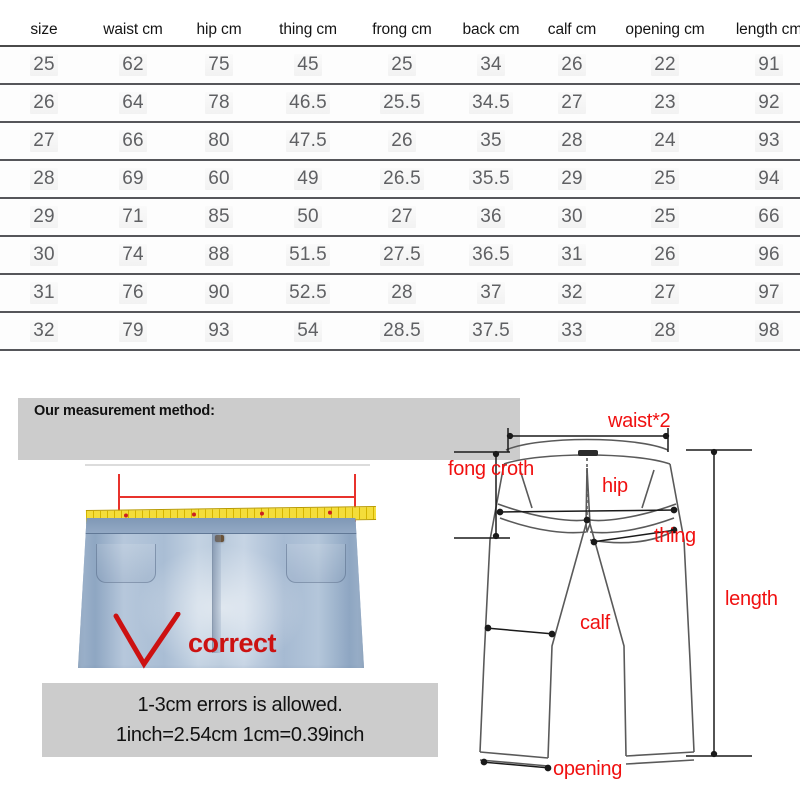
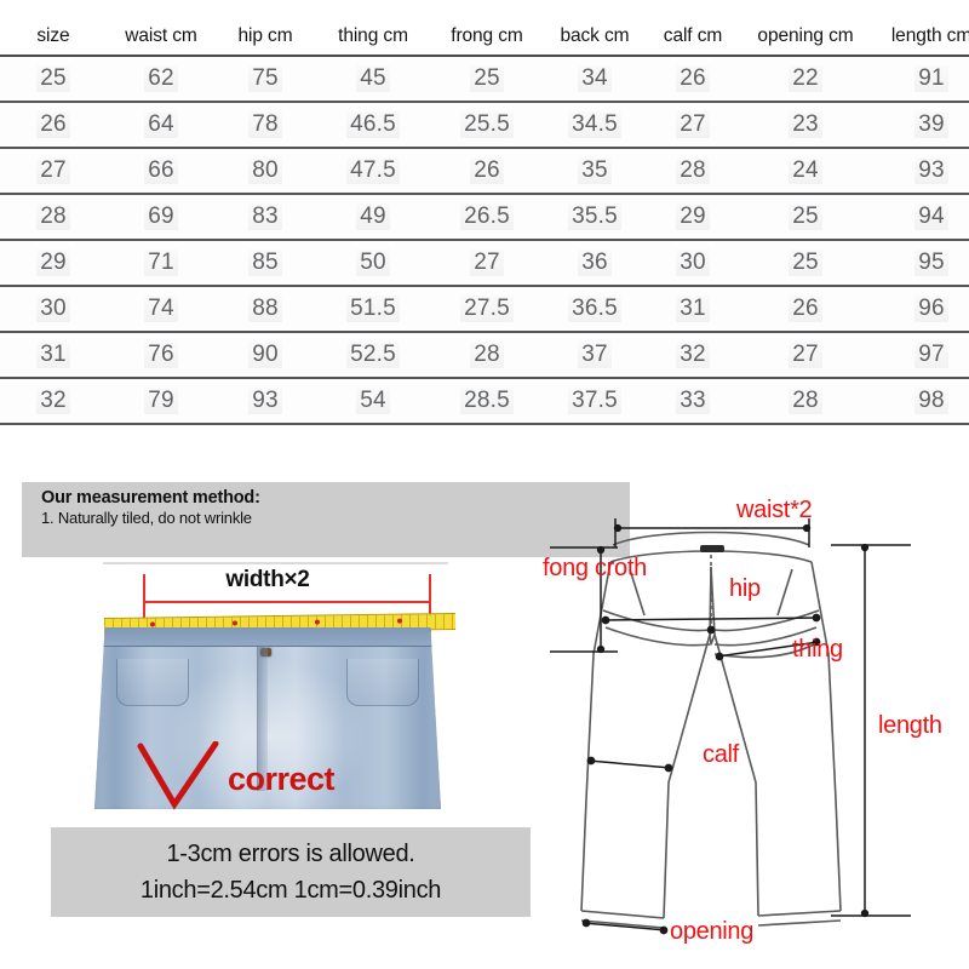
  size	waist cm	hip cm	thing cm	frong cm	back cm	calf cm	opening cm	length cm
  25	62	75	45	25	34	26	22	91
- 26	64	78	46.5	25.5	34.5	27	23	92
+ 26	64	78	46.5	25.5	34.5	27	23	39
  27	66	80	47.5	26	35	28	24	93
- 28	69	60	49	26.5	35.5	29	25	94
+ 28	69	83	49	26.5	35.5	29	25	94
- 29	71	85	50	27	36	30	25	66
+ 29	71	85	50	27	36	30	25	95
  30	74	88	51.5	27.5	36.5	31	26	96
  31	76	90	52.5	28	37	32	27	97
  32	79	93	54	28.5	37.5	33	28	98
  Our measurement method:
+ 1. Naturally tiled, do not wrinkle
+ width×2
  correct
  1-3cm errors is allowed.
  1inch=2.54cm 1cm=0.39inch
  waist*2
  fong croth
  hip
  thing
  calf
  length
  opening
